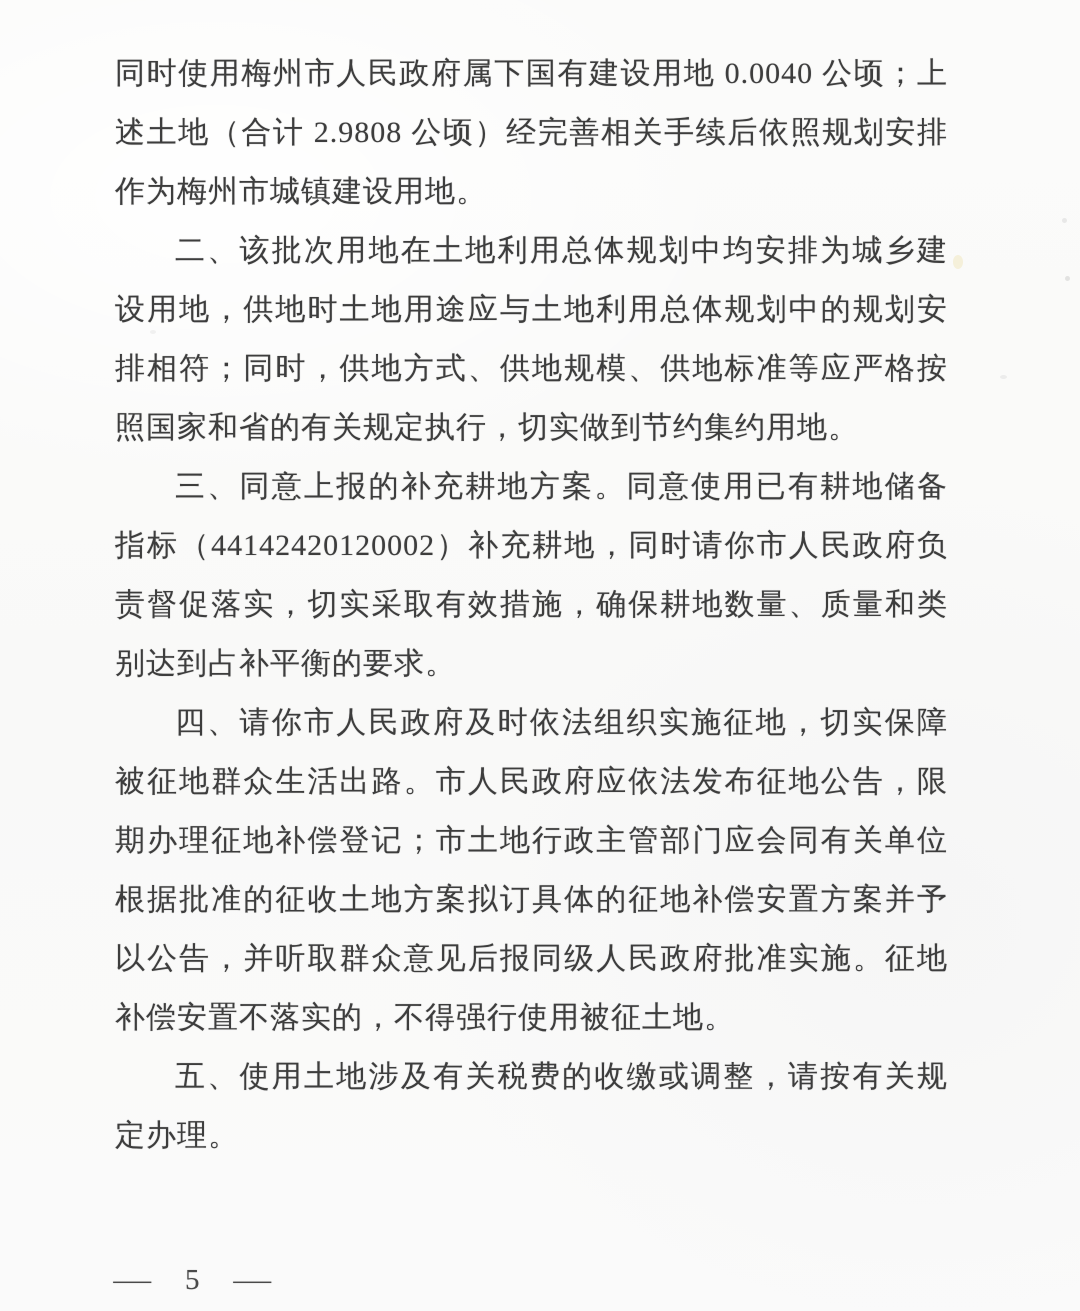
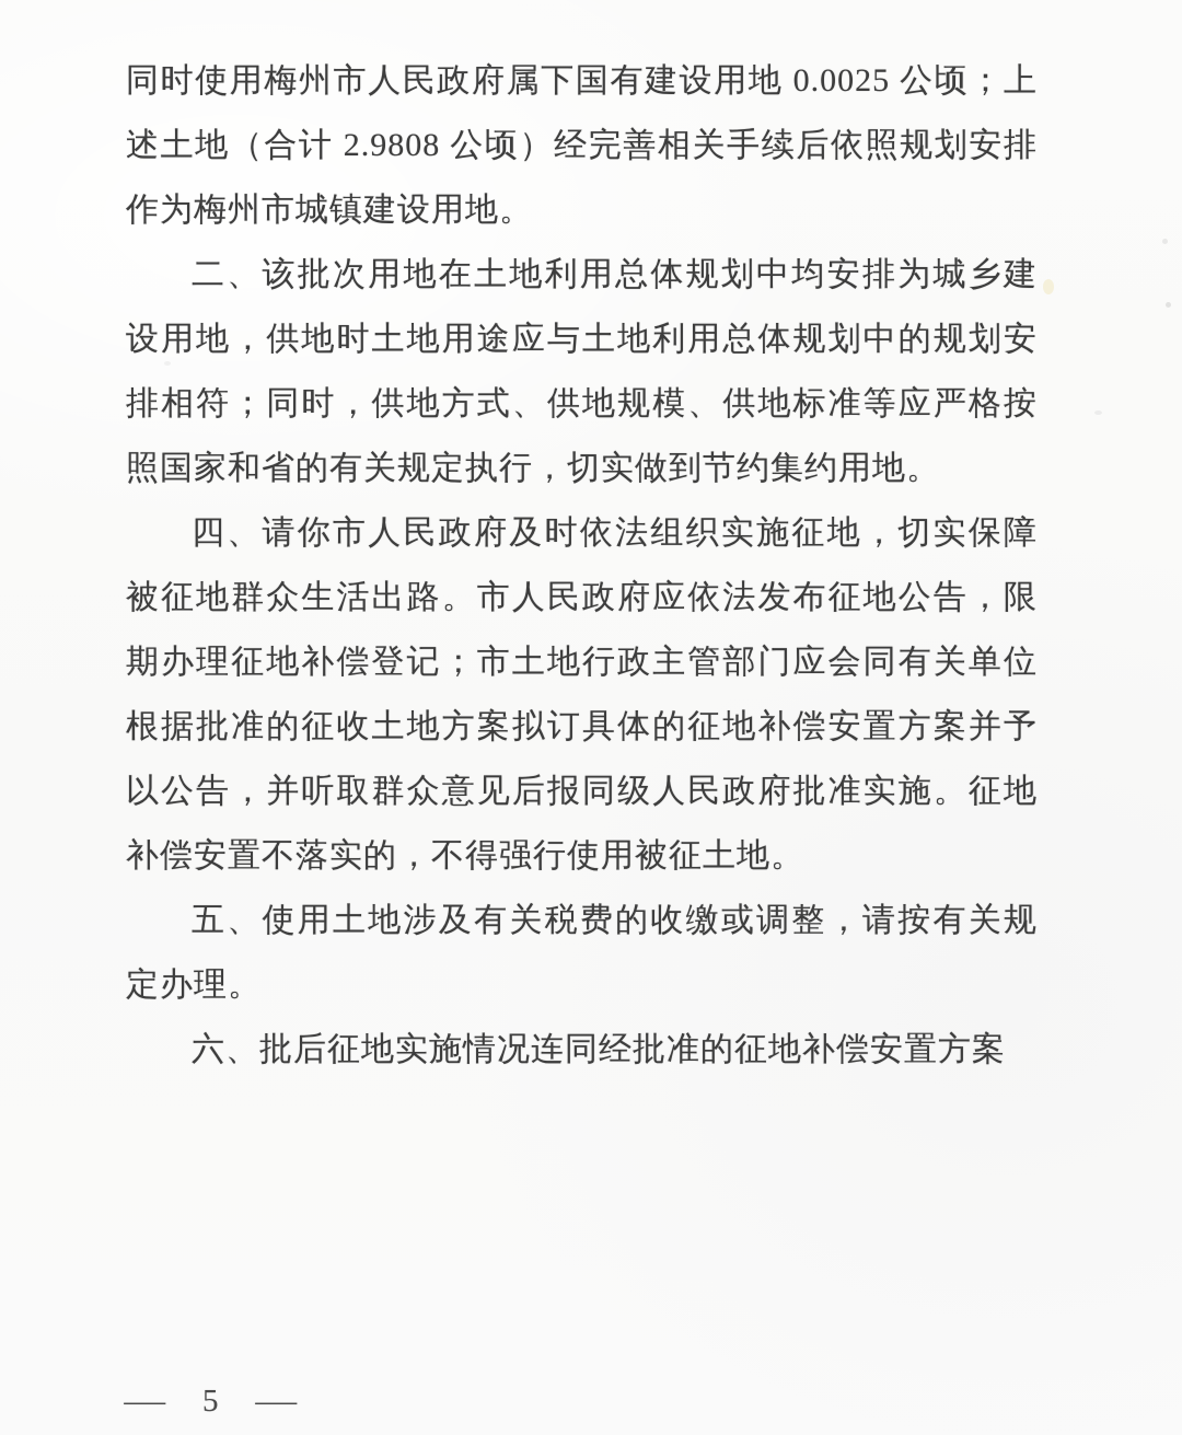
- 同时使用梅州市人民政府属下国有建设用地 0.0040 公顷；上述土地（合计 2.9808 公顷）经完善相关手续后依照规划安排作为梅州市城镇建设用地。
+ 同时使用梅州市人民政府属下国有建设用地 0.0025 公顷；上述土地（合计 2.9808 公顷）经完善相关手续后依照规划安排作为梅州市城镇建设用地。
  二、该批次用地在土地利用总体规划中均安排为城乡建设用地，供地时土地用途应与土地利用总体规划中的规划安排相符；同时，供地方式、供地规模、供地标准等应严格按照国家和省的有关规定执行，切实做到节约集约用地。
- 三、同意上报的补充耕地方案。同意使用已有耕地储备指标（44142420120002）补充耕地，同时请你市人民政府负责督促落实，切实采取有效措施，确保耕地数量、质量和类别达到占补平衡的要求。
  四、请你市人民政府及时依法组织实施征地，切实保障被征地群众生活出路。市人民政府应依法发布征地公告，限期办理征地补偿登记；市土地行政主管部门应会同有关单位根据批准的征收土地方案拟订具体的征地补偿安置方案并予以公告，并听取群众意见后报同级人民政府批准实施。征地补偿安置不落实的，不得强行使用被征土地。
  五、使用土地涉及有关税费的收缴或调整，请按有关规定办理。
+ 六、批后征地实施情况连同经批准的征地补偿安置方案
  —
  5
  —
